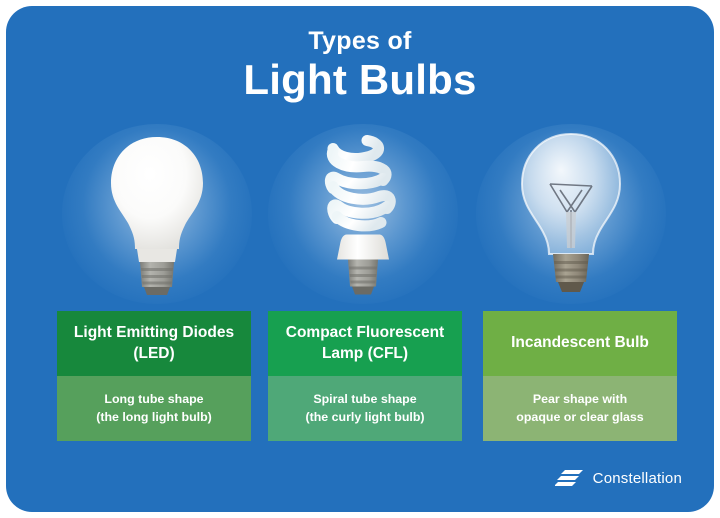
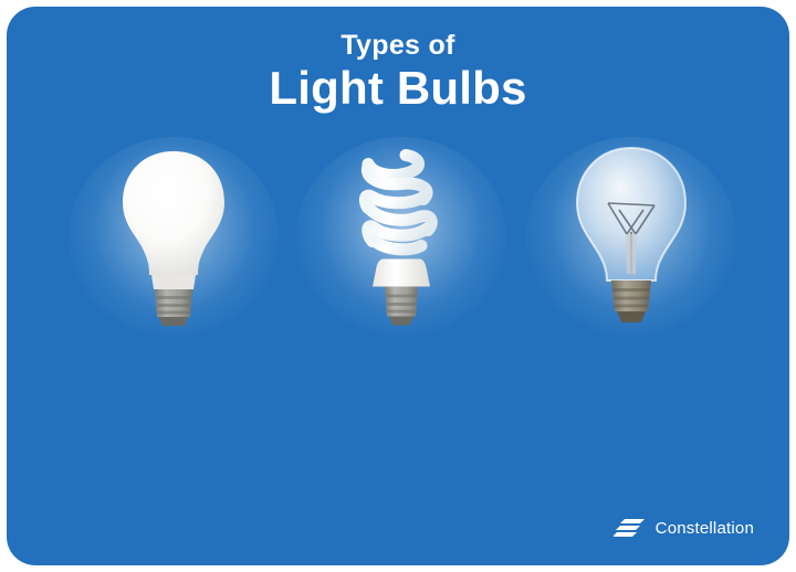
  Types of
  Light Bulbs
- Light Emitting Diodes (LED)
- Long tube shape
- (the long light bulb)
- Compact Fluorescent Lamp (CFL)
- Spiral tube shape
- (the curly light bulb)
- Incandescent Bulb
- Pear shape with
- opaque or clear glass
  Constellation
